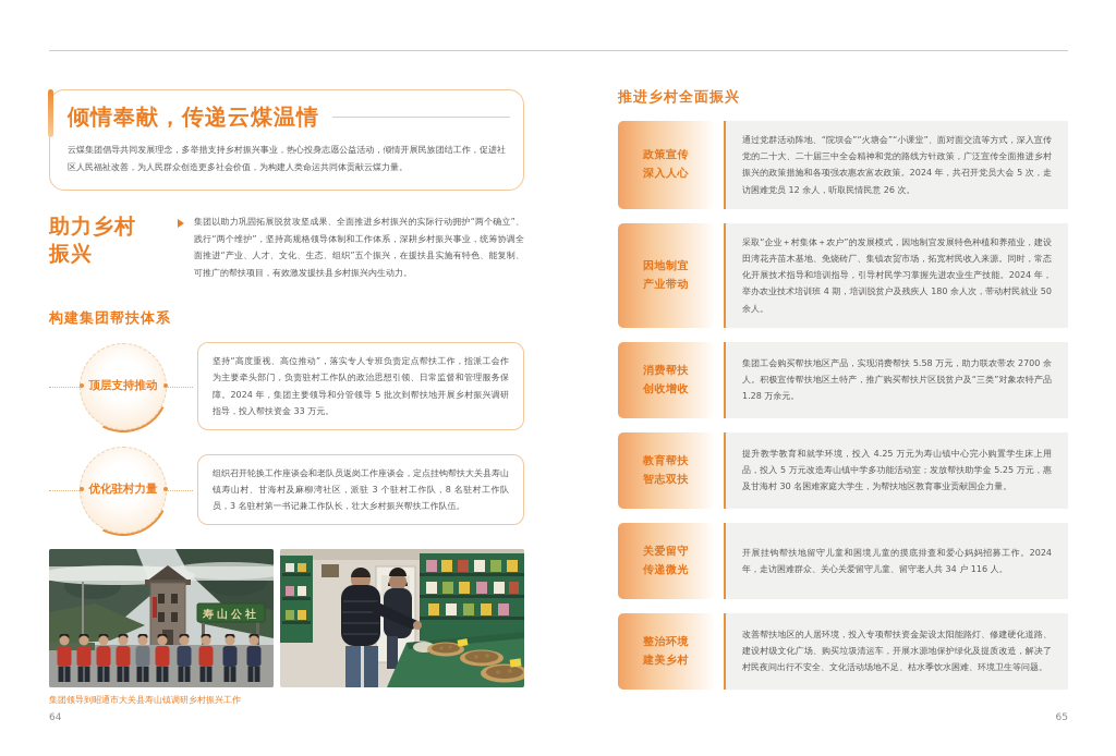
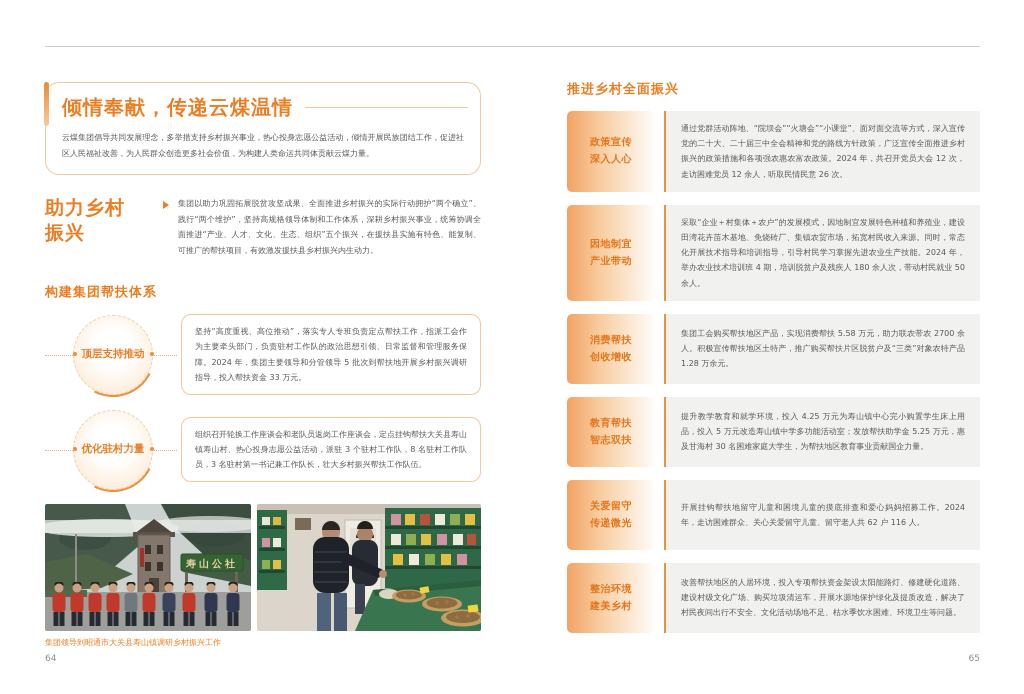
  倾情奉献，传递云煤温情
  云煤集团倡导共同发展理念，多举措支持乡村振兴事业，热心投身志愿公益活动，倾情开展民族团结工作，促进社区人民福祉改善，为人民群众创造更多社会价值，为构建人类命运共同体贡献云煤力量。
  助力乡村
  振兴
  集团以助力巩固拓展脱贫攻坚成果、全面推进乡村振兴的实际行动拥护“两个确立”、践行“两个维护”，坚持高规格领导体制和工作体系，深耕乡村振兴事业，统筹协调全面推进“产业、人才、文化、生态、组织”五个振兴，在援扶县实施有特色、能复制、可推广的帮扶项目，有效激发援扶县乡村振兴内生动力。
  构建集团帮扶体系
  顶层支持推动
  坚持“高度重视、高位推动”，落实专人专班负责定点帮扶工作，指派工会作为主要牵头部门，负责驻村工作队的政治思想引领、日常监督和管理服务保障。2024 年，集团主要领导和分管领导 5 批次到帮扶地开展乡村振兴调研指导，投入帮扶资金 33 万元。
  优化驻村力量
- 组织召开轮换工作座谈会和老队员返岗工作座谈会，定点挂钩帮扶大关县寿山镇寿山村、甘海村及麻柳湾社区，派驻 3 个驻村工作队，8 名驻村工作队员，3 名驻村第一书记兼工作队长，壮大乡村振兴帮扶工作队伍。
+ 组织召开轮换工作座谈会和老队员返岗工作座谈会，定点挂钩帮扶大关县寿山镇寿山村、热心投身志愿公益活动，派驻 3 个驻村工作队，8 名驻村工作队员，3 名驻村第一书记兼工作队长，壮大乡村振兴帮扶工作队伍。
  寿山公社
  集团领导到昭通市大关县寿山镇调研乡村振兴工作
  推进乡村全面振兴
  政策宣传
  深入人心
- 通过党群活动阵地、“院坝会”“火塘会”“小课堂”、面对面交流等方式，深入宣传党的二十大、二十届三中全会精神和党的路线方针政策，广泛宣传全面推进乡村振兴的政策措施和各项强农惠农富农政策。2024 年，共召开党员大会 5 次，走访困难党员 12 余人，听取民情民意 26 次。
+ 通过党群活动阵地、“院坝会”“火塘会”“小课堂”、面对面交流等方式，深入宣传党的二十大、二十届三中全会精神和党的路线方针政策，广泛宣传全面推进乡村振兴的政策措施和各项强农惠农富农政策。2024 年，共召开党员大会 12 次，走访困难党员 12 余人，听取民情民意 26 次。
  因地制宜
  产业带动
  采取“企业＋村集体＋农户”的发展模式，因地制宜发展特色种植和养殖业，建设田湾花卉苗木基地、免烧砖厂、集镇农贸市场，拓宽村民收入来源。同时，常态化开展技术指导和培训指导，引导村民学习掌握先进农业生产技能。2024 年，举办农业技术培训班 4 期，培训脱贫户及残疾人 180 余人次，带动村民就业 50 余人。
  消费帮扶
  创收增收
  集团工会购买帮扶地区产品，实现消费帮扶 5.58 万元，助力联农带农 2700 余人。积极宣传帮扶地区土特产，推广购买帮扶片区脱贫户及“三类”对象农特产品 1.28 万余元。
  教育帮扶
  智志双扶
  提升教学教育和就学环境，投入 4.25 万元为寿山镇中心完小购置学生床上用品，投入 5 万元改造寿山镇中学多功能活动室；发放帮扶助学金 5.25 万元，惠及甘海村 30 名困难家庭大学生，为帮扶地区教育事业贡献国企力量。
  关爱留守
  传递微光
- 开展挂钩帮扶地留守儿童和困境儿童的摸底排查和爱心妈妈招募工作。2024 年，走访困难群众、关心关爱留守儿童、留守老人共 34 户 116 人。
+ 开展挂钩帮扶地留守儿童和困境儿童的摸底排查和爱心妈妈招募工作。2024 年，走访困难群众、关心关爱留守儿童、留守老人共 62 户 116 人。
  整治环境
  建美乡村
  改善帮扶地区的人居环境，投入专项帮扶资金架设太阳能路灯、修建硬化道路、建设村级文化广场、购买垃圾清运车，开展水源地保护绿化及提质改造，解决了村民夜间出行不安全、文化活动场地不足、枯水季饮水困难、环境卫生等问题。
  64
  65
